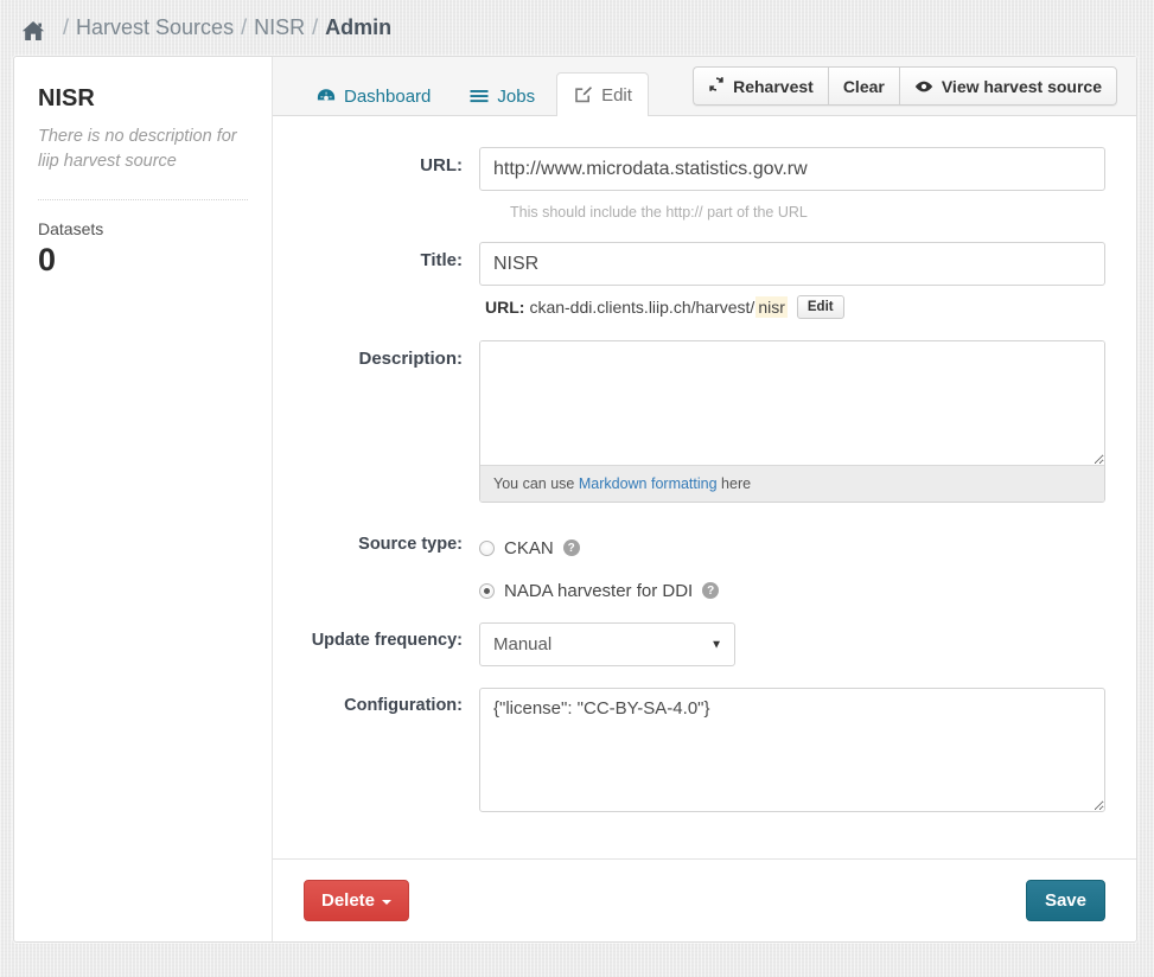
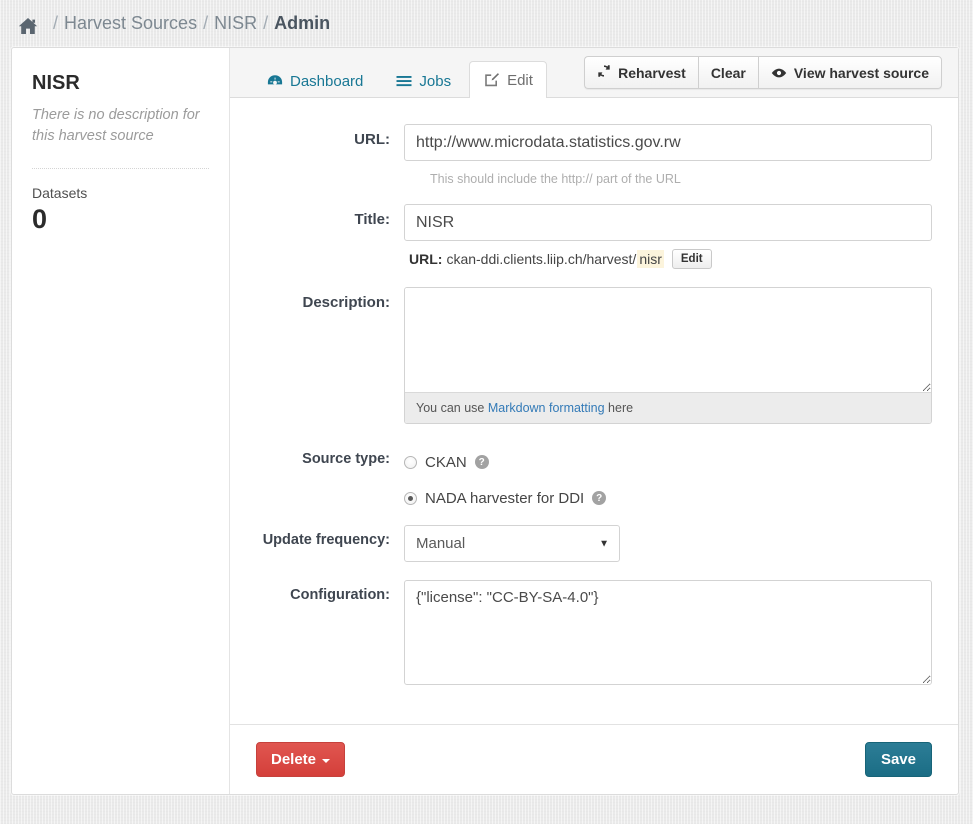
  /
  Harvest Sources
  /
  NISR
  /
  Admin
  NISR
- There is no description for liip harvest source
+ There is no description for this harvest source
  Datasets
  0
  Dashboard
  Jobs
  Edit
  Reharvest
  Clear
  View harvest source
  URL:
  http://www.microdata.statistics.gov.rw
  This should include the http:// part of the URL
  Title:
  NISR
  URL:
  ckan-ddi.clients.liip.ch/harvest/
  nisr
  Edit
  Description:
  You can use Markdown formatting here
  Source type:
  CKAN
  ?
  NADA harvester for DDI
  ?
  Update frequency:
  Manual
  ▼
  Configuration:
  {"license": "CC-BY-SA-4.0"}
  Delete
  Save
